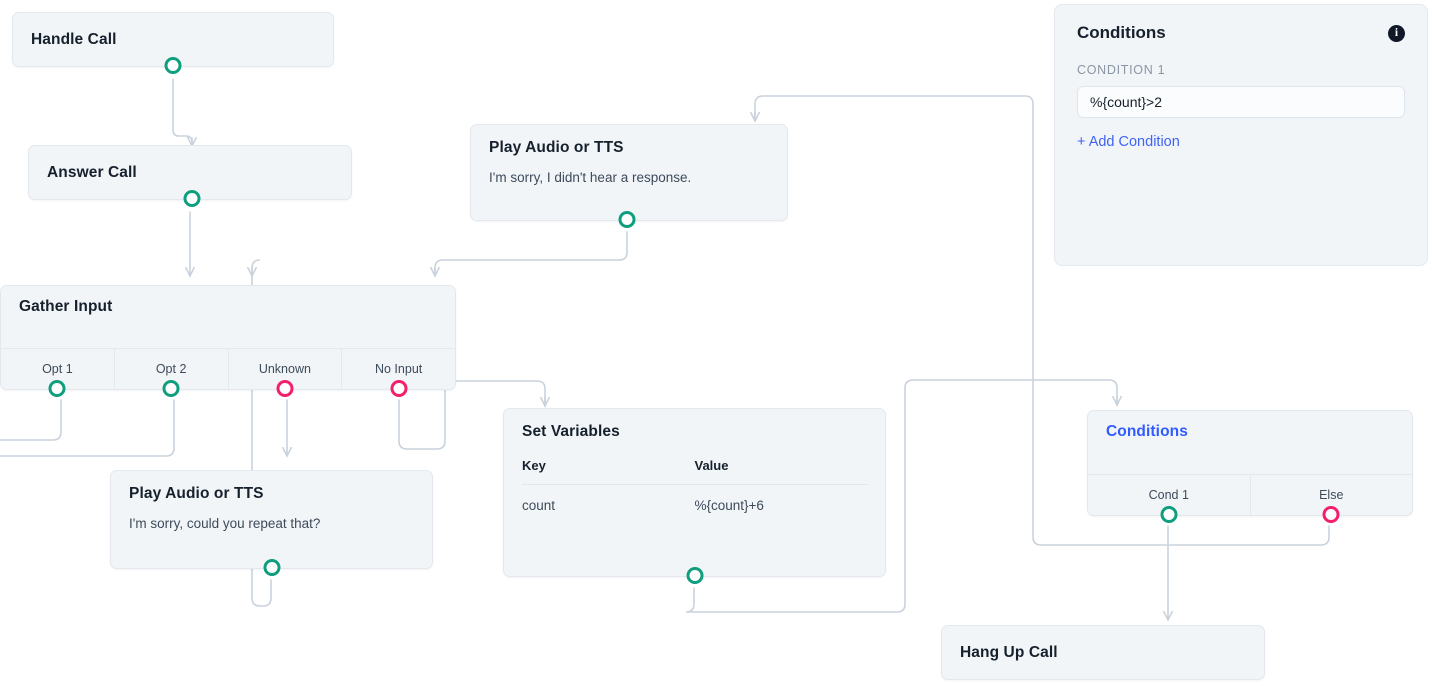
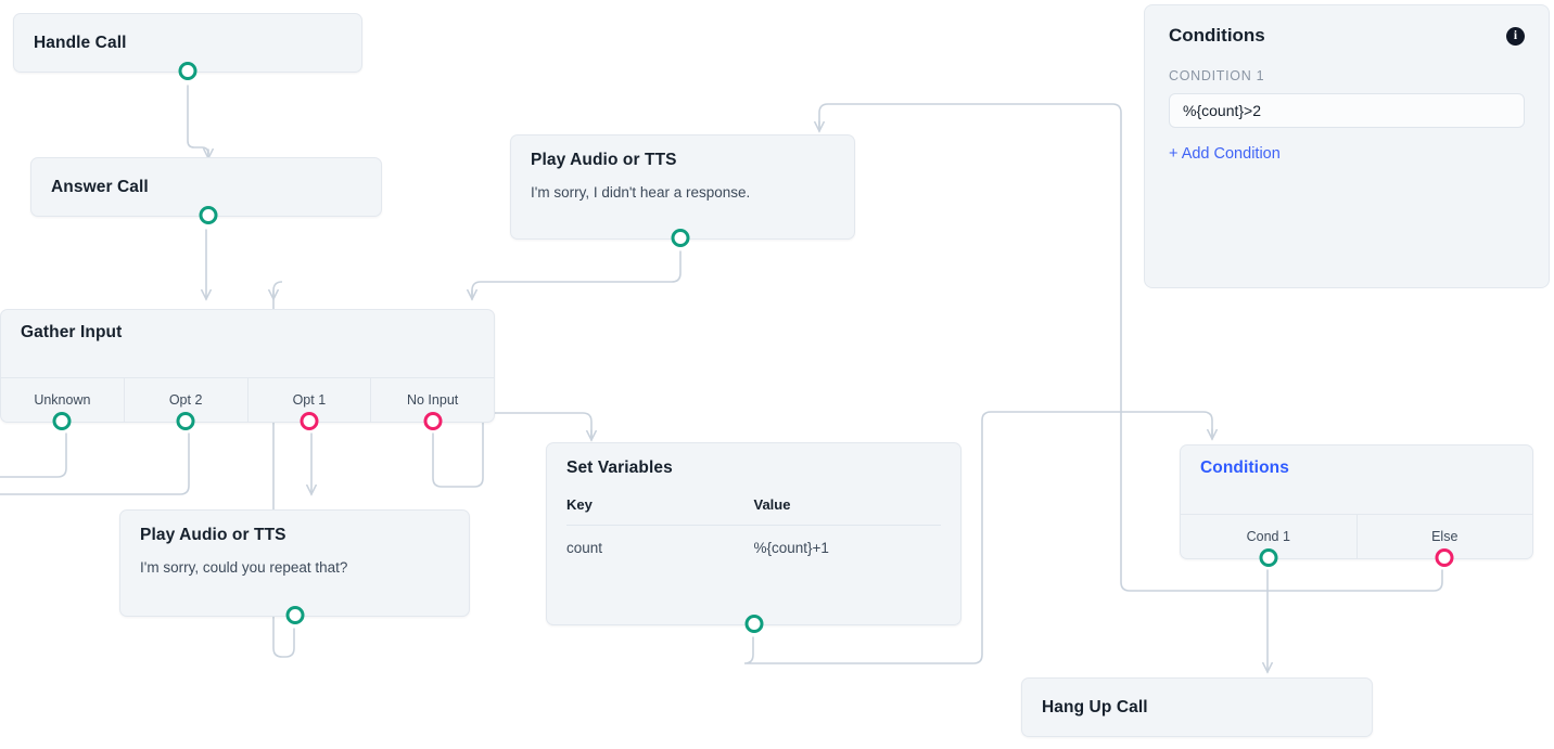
  Handle Call
  Answer Call
  Gather Input
- Opt 1
+ Unknown
  Opt 2
- Unknown
+ Opt 1
  No Input
  Play Audio or TTS
  I'm sorry, I didn't hear a response.
  Play Audio or TTS
  I'm sorry, could you repeat that?
  Set Variables
  Key
  Value
  count
- %{count}+6
+ %{count}+1
  Conditions
  Cond 1
  Else
  Hang Up Call
  Conditions
  i
  CONDITION 1
  %{count}>2
  + Add Condition
